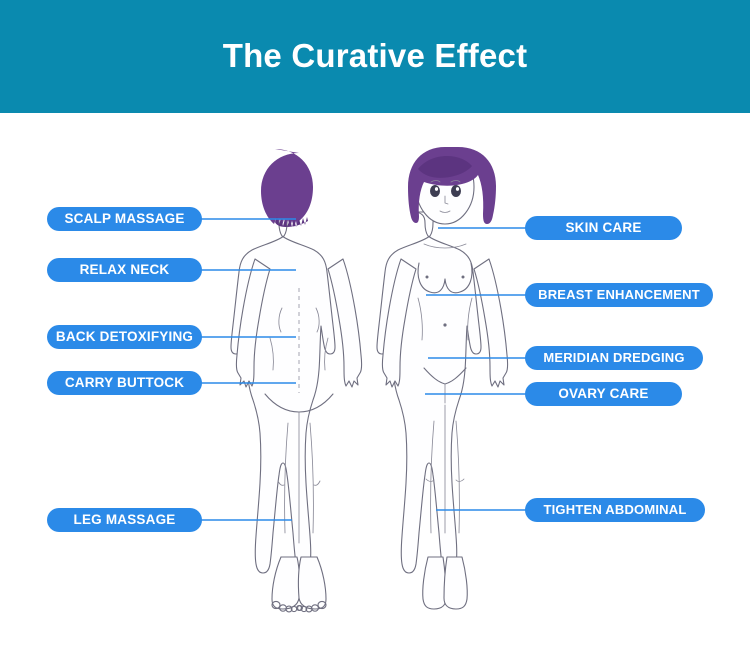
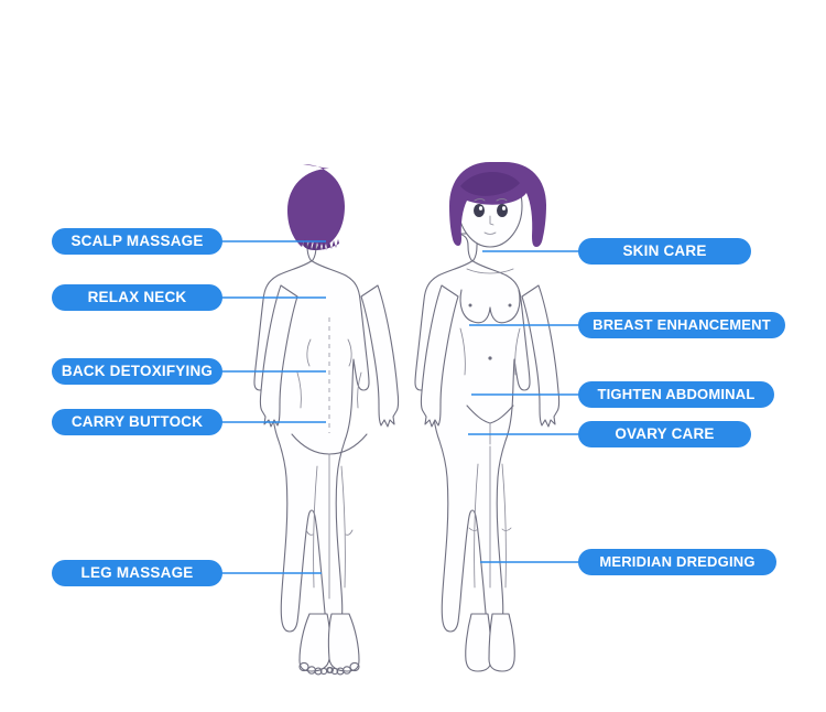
- The Curative Effect
  SCALP MASSAGE
  RELAX NECK
  BACK DETOXIFYING
  CARRY BUTTOCK
  LEG MASSAGE
  SKIN CARE
  BREAST ENHANCEMENT
- MERIDIAN DREDGING
+ TIGHTEN ABDOMINAL
  OVARY CARE
- TIGHTEN ABDOMINAL
+ MERIDIAN DREDGING
